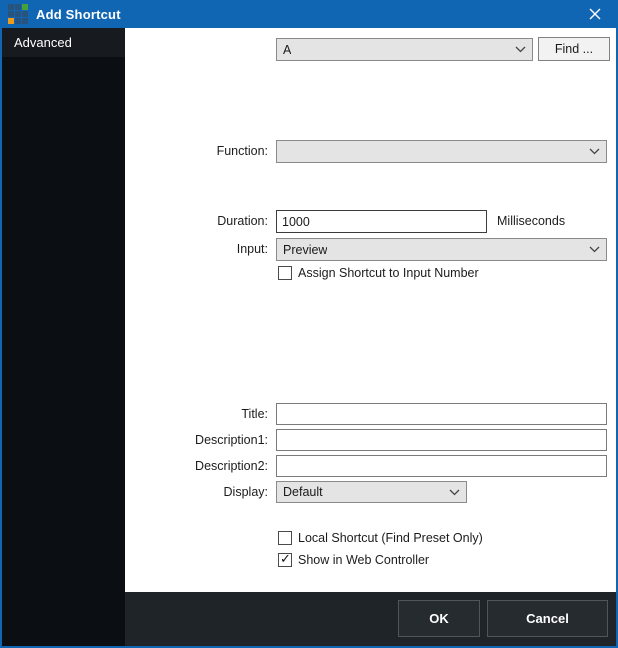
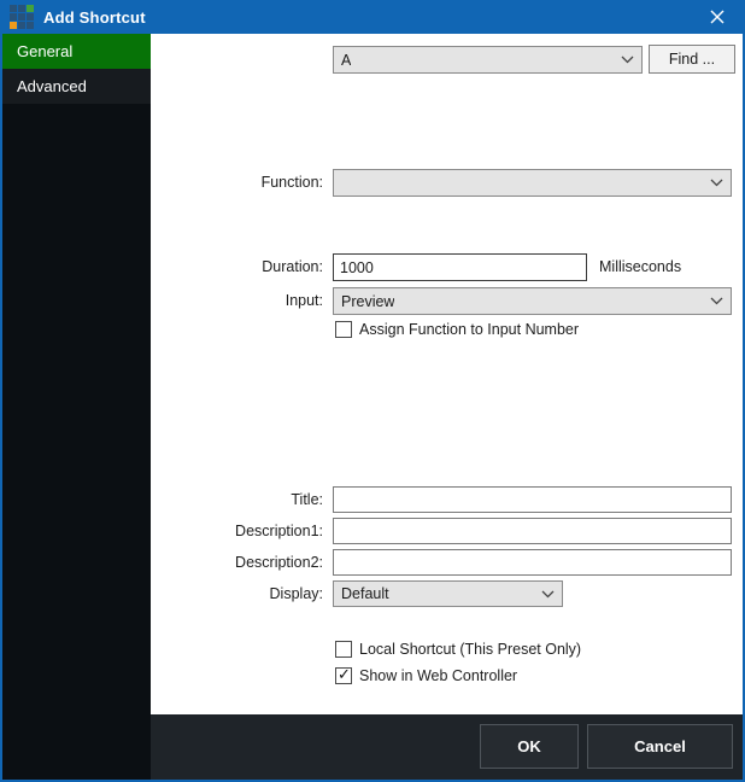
  Add Shortcut
+ General
  Advanced
  A
  Find ...
  Function:
  Duration:
  1000
  Milliseconds
  Input:
  Preview
- Assign Shortcut to Input Number
+ Assign Function to Input Number
  Title:
  Description1:
  Description2:
  Display:
  Default
- Local Shortcut (Find Preset Only)
+ Local Shortcut (This Preset Only)
  Show in Web Controller
  OK
  Cancel
